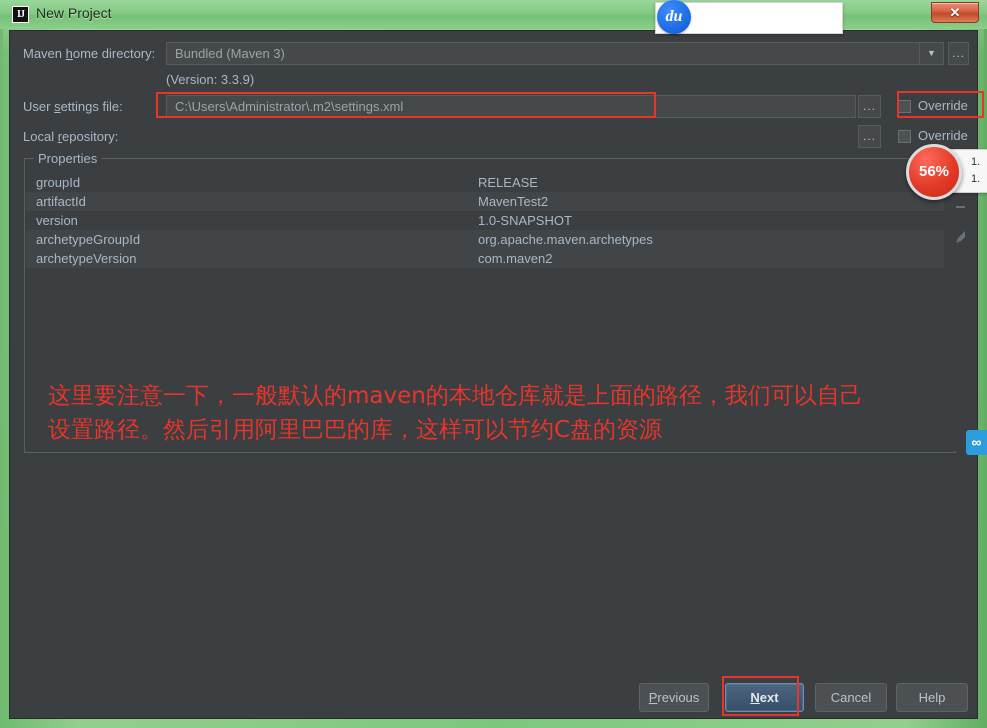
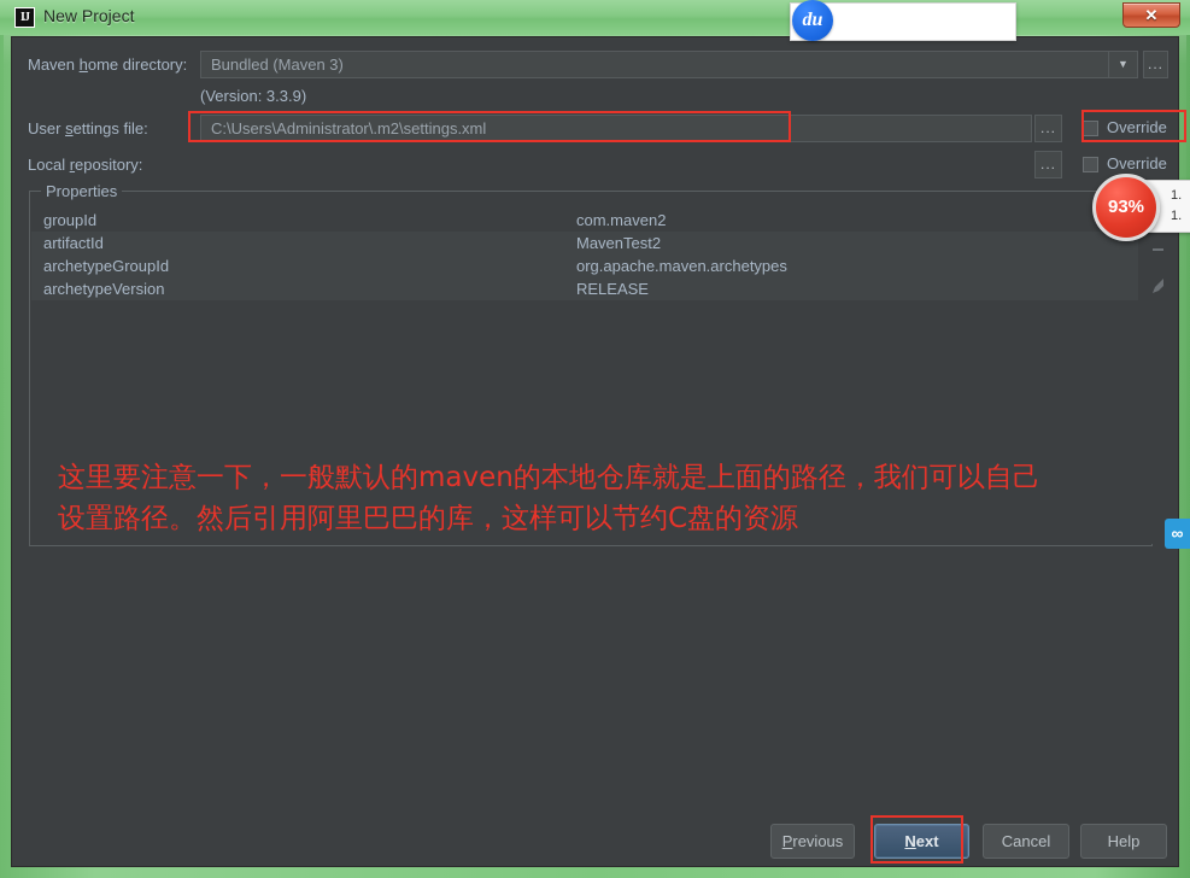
  IJ
  New Project
  ✕
  du
  Maven home directory:
  Bundled (Maven 3)
  ▼
  ...
  (Version: 3.3.9)
  User settings file:
  C:\Users\Administrator\.m2\settings.xml
  ...
  Override
  Local repository:
  ...
  Override
  Properties
  groupId
- RELEASE
+ com.maven2
  artifactId
  MavenTest2
- version
- 1.0-SNAPSHOT
  archetypeGroupId
  org.apache.maven.archetypes
  archetypeVersion
- com.maven2
+ RELEASE
  这里要注意一下，一般默认的maven的本地仓库就是上面的路径，我们可以自己
  设置路径。然后引用阿里巴巴的库，这样可以节约C盘的资源
  Previous
  Next
  Cancel
  Help
  1.
  1.
- 56%
+ 93%
  ∞
